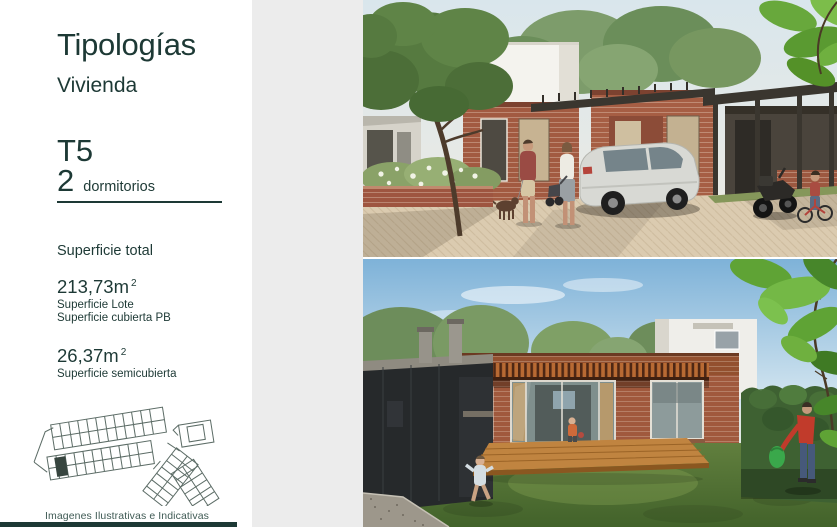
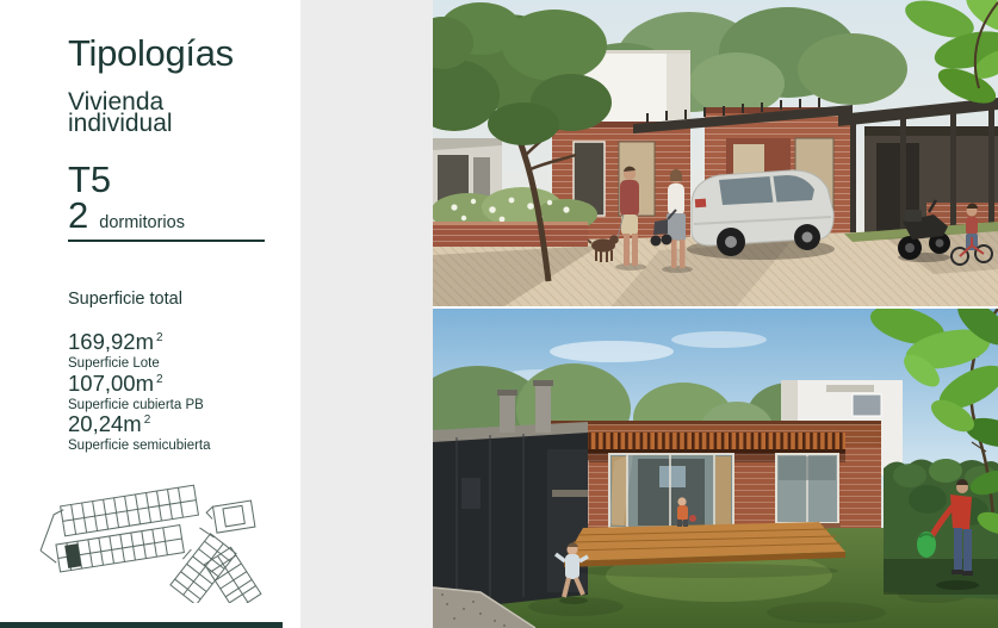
  Tipologías
  Vivienda
+ individual
  T5
  2 dormitorios
  Superficie total
- 213,73m 2
+ 169,92m 2
  Superficie Lote
+ 107,00m 2
  Superficie cubierta PB
- 26,37m 2
+ 20,24m 2
  Superficie semicubierta
- Imagenes Ilustrativas e Indicativas
